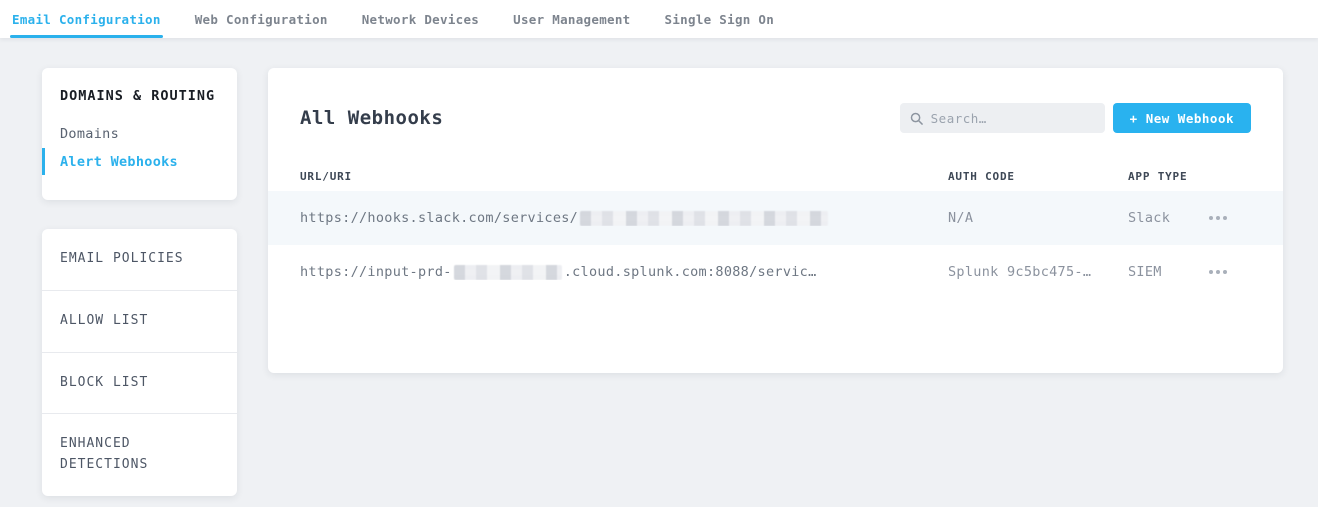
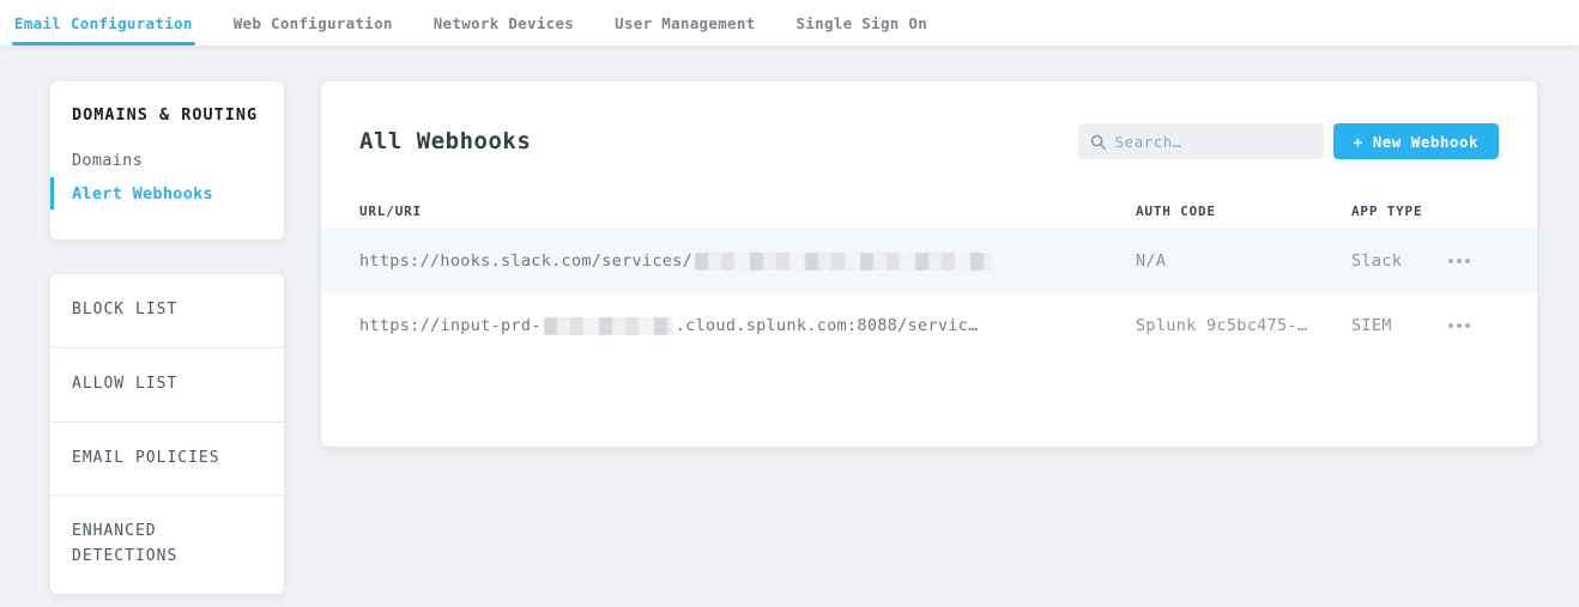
  Email Configuration
  Web Configuration
  Network Devices
  User Management
  Single Sign On
  DOMAINS & ROUTING
  Domains
  Alert Webhooks
- EMAIL POLICIES
+ BLOCK LIST
  ALLOW LIST
- BLOCK LIST
+ EMAIL POLICIES
  ENHANCED DETECTIONS
  All Webhooks
  Search…
  + New Webhook
  URL/URI
  AUTH CODE
  APP TYPE
  https://hooks.slack.com/services/
  N/A
  Slack
  https://input-prd-
  .cloud.splunk.com:8088/servic…
  Splunk 9c5bc475-…
  SIEM
